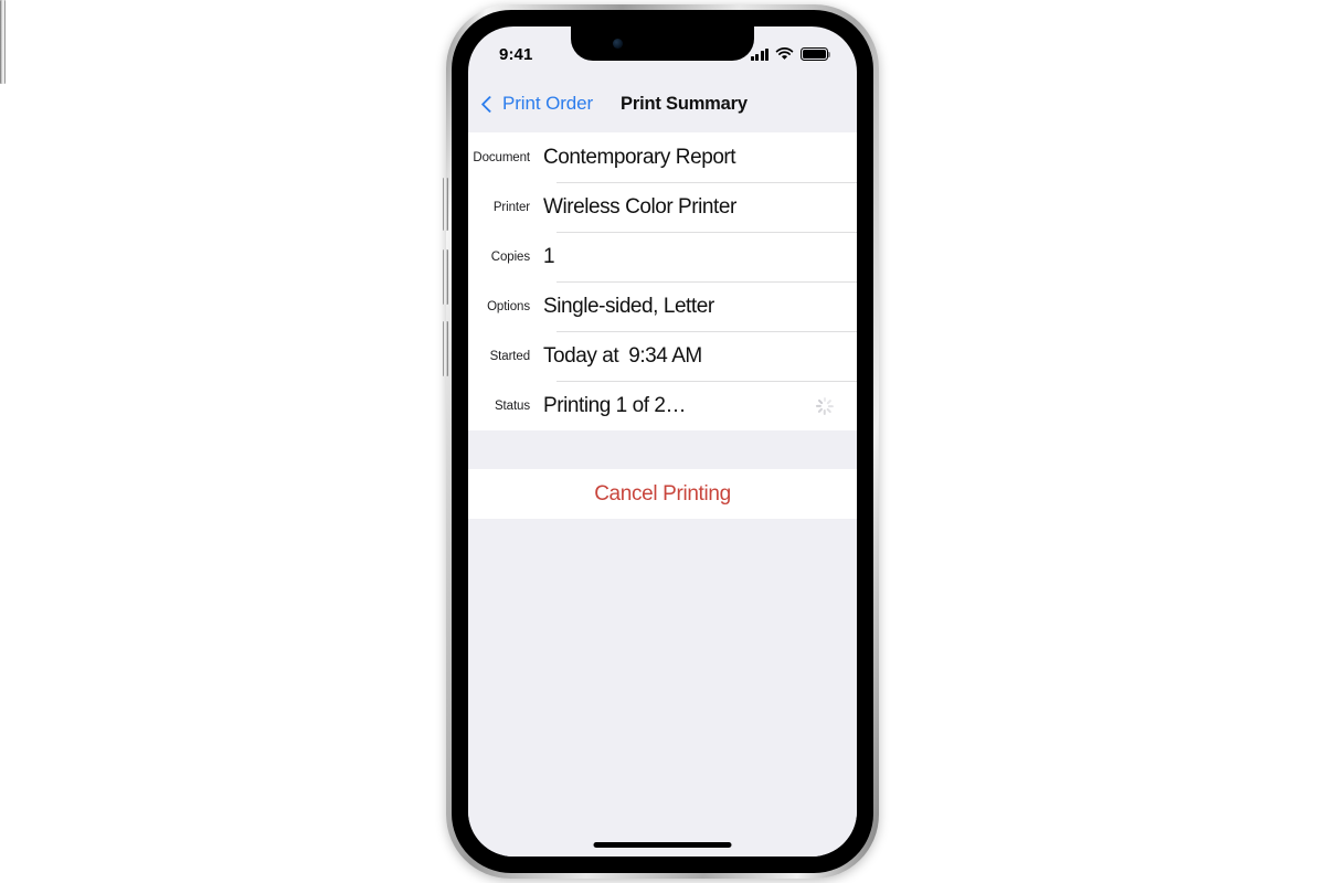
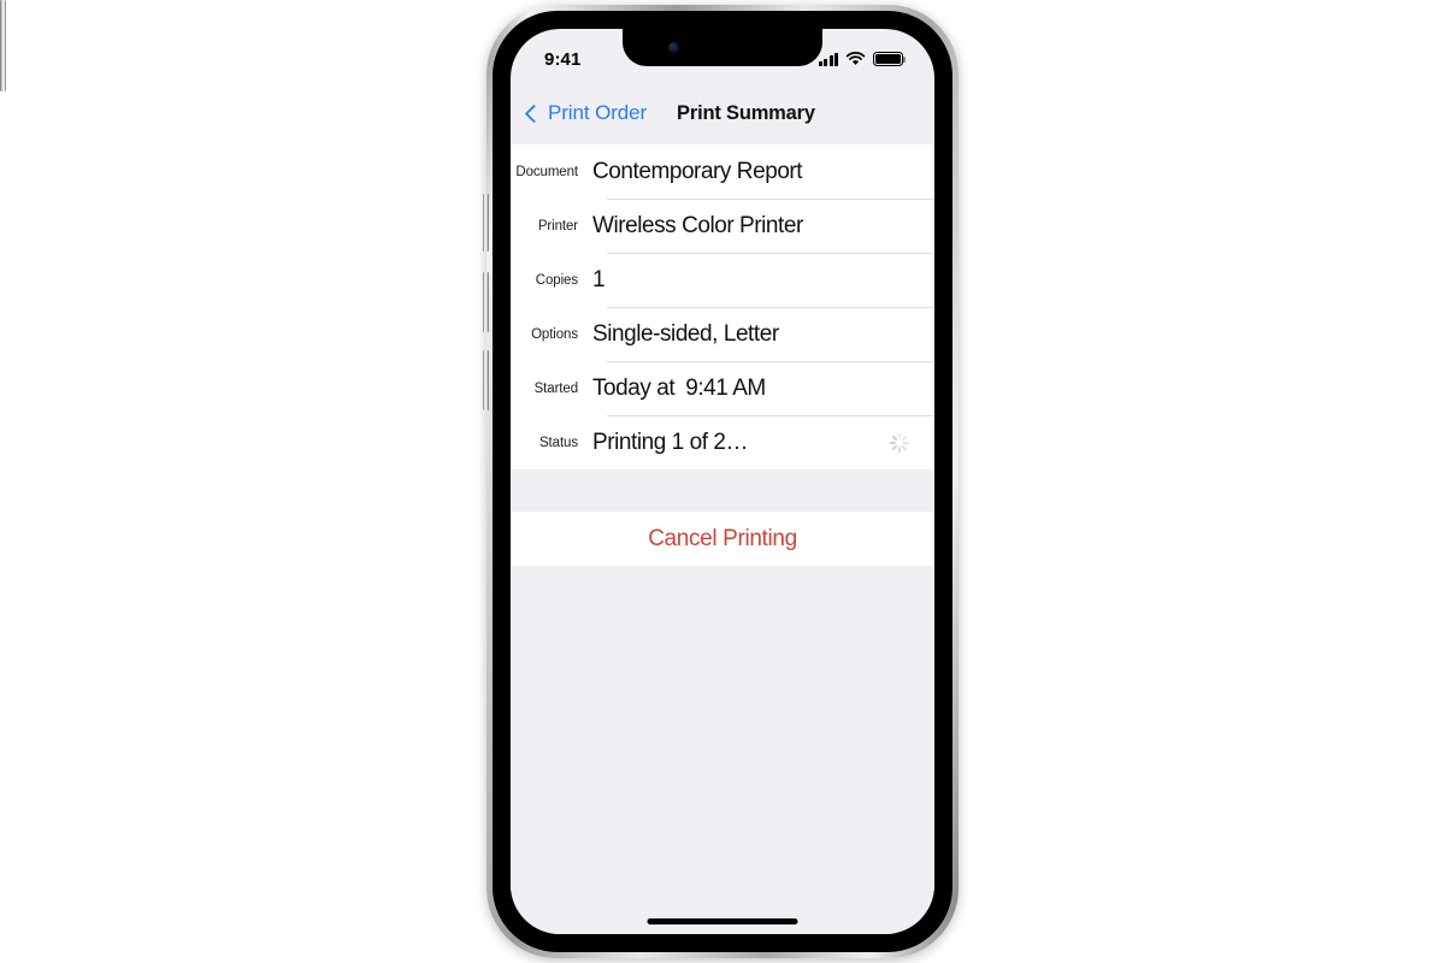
  9:41
  Print Order
  Print Summary
  Document
  Contemporary Report
  Printer
  Wireless Color Printer
  Copies
  1
  Options
  Single-sided, Letter
  Started
  Today at
- 9:34 AM
+ 9:41 AM
  Status
  Printing 1 of 2…
  Cancel Printing
